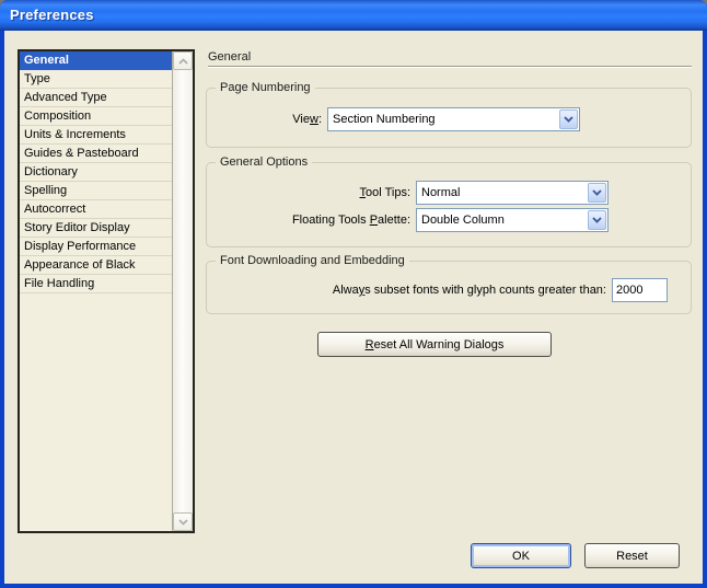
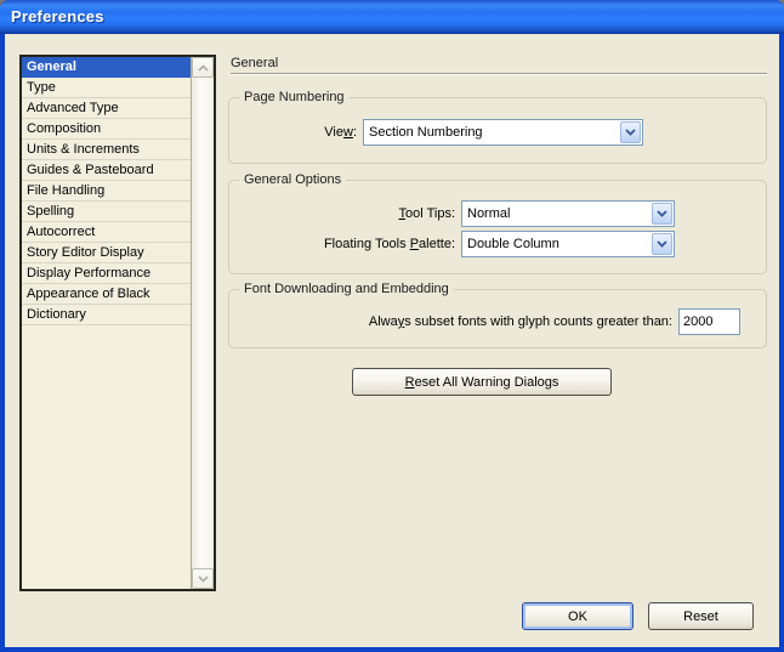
  Preferences
  General
  Type
  Advanced Type
  Composition
  Units & Increments
  Guides & Pasteboard
- Dictionary
+ File Handling
  Spelling
  Autocorrect
  Story Editor Display
  Display Performance
  Appearance of Black
- File Handling
+ Dictionary
  General
  Page Numbering
  General Options
  Font Downloading and Embedding
  View:
  Section Numbering
  Tool Tips:
  Normal
  Floating Tools Palette:
  Double Column
  Always subset fonts with glyph counts greater than:
  2000
  Reset All Warning Dialogs
  OK
  Reset
